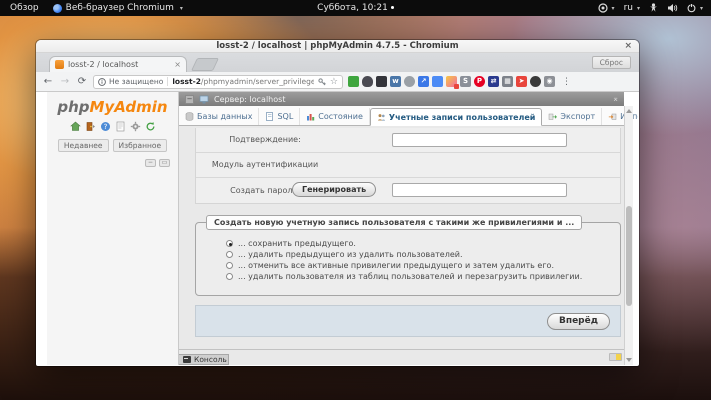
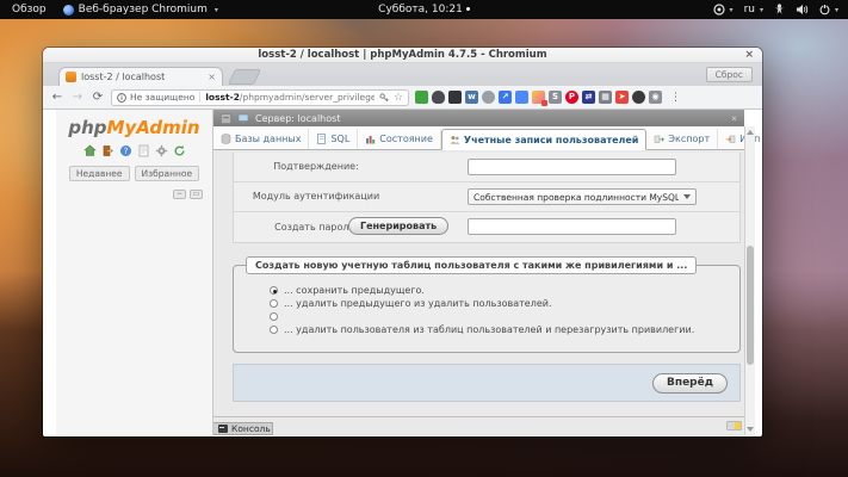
  Обзор
  Веб-браузер Chromium
  Суббота, 10:21
  ru
  losst-2 / localhost | phpMyAdmin 4.7.5 - Chromium
  ×
  losst-2 / localhost
  ×
  Сброс
  ←
  →
  ⟳
  Не защищено
  losst-2/phpmyadmin/server_privilege
  ☆
  w
  ↗
  S
  P
  ⇄
  ▦
  ➤
  ◉
  ⋮
  phpMyAdmin
  ?
  Недавнее
  Избранное
  −
  Сервер: localhost
  ⌅
  Базы данных
  SQL
  Состояние
  Учетные записи пользователей
  Экспорт
  Подтверждение:
  Модуль аутентификации
+ Собственная проверка подлинности MySQL
  Создать парол
  Генерировать
- Создать новую учетную запись пользователя с такими же привилегиями и ...
+ Создать новую учетную таблиц пользователя с такими же привилегиями и ...
  ... сохранить предыдущего.
  ... удалить предыдущего из удалить пользователей.
- ... отменить все активные привилегии предыдущего и затем удалить его.
  ... удалить пользователя из таблиц пользователей и перезагрузить привилегии.
  Вперёд
  Консоль
